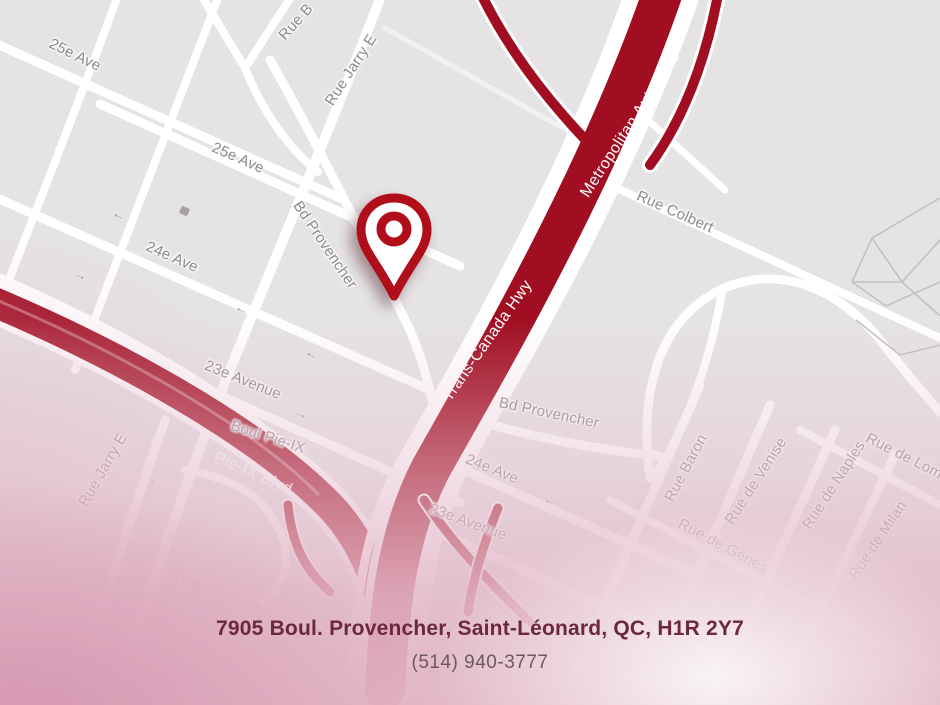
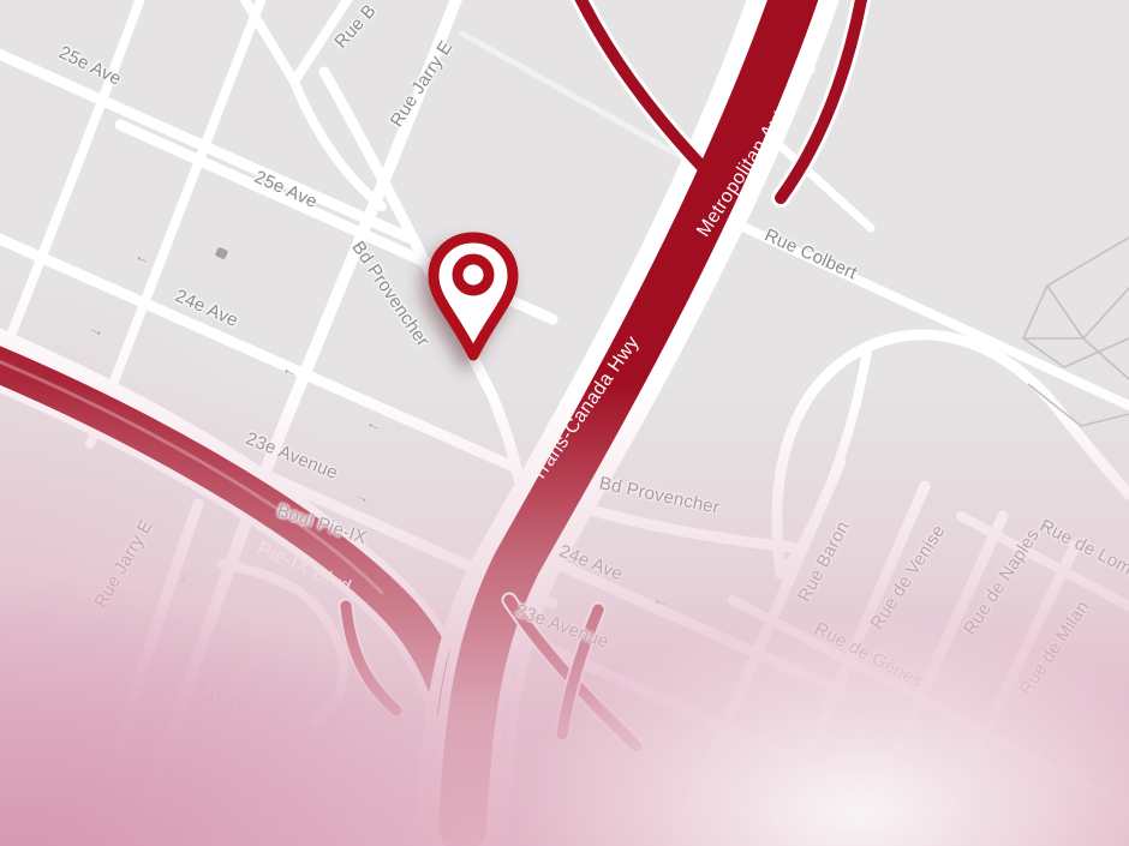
- 7905 Boul. Provencher, Saint-Léonard, QC, H1R 2Y7
- (514) 940-3777
